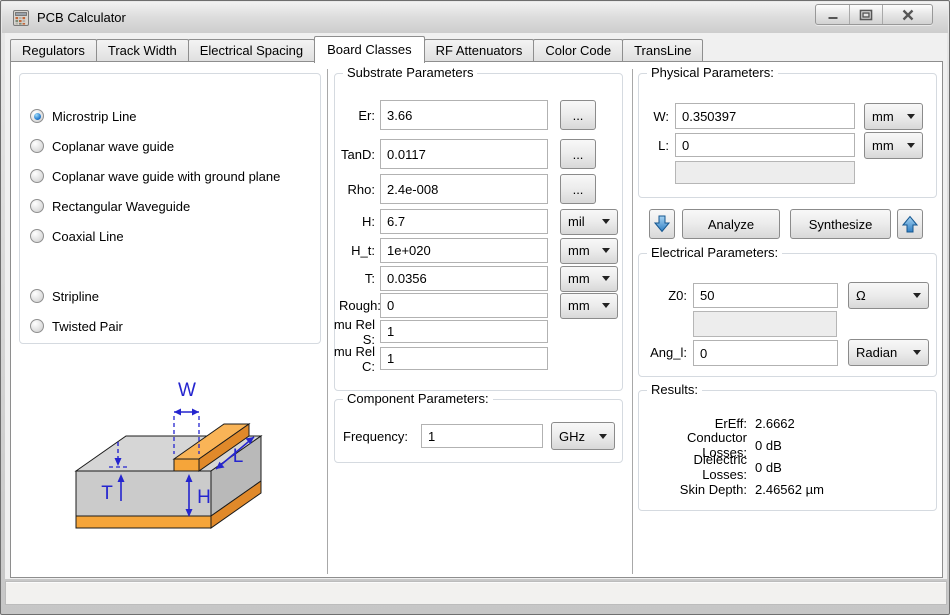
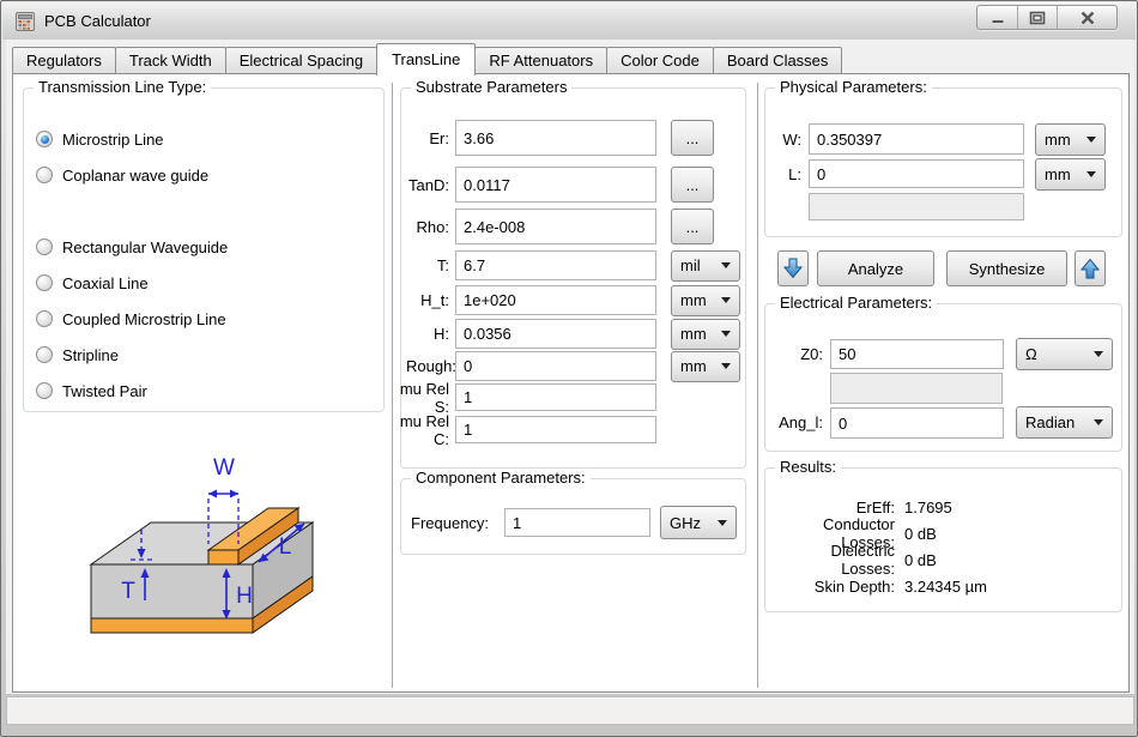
  PCB Calculator
  Regulators
  Track Width
  Electrical Spacing
- Board Classes
+ TransLine
  RF Attenuators
  Color Code
- TransLine
+ Board Classes
+ Transmission Line Type:
  Microstrip Line
  Coplanar wave guide
- Coplanar wave guide with ground plane
  Rectangular Waveguide
  Coaxial Line
+ Coupled Microstrip Line
  Stripline
  Twisted Pair
  W
  L
  T
  H
  Substrate Parameters
  Er:
  3.66
  ...
  TanD:
  0.0117
  ...
  Rho:
  2.4e-008
  ...
- H:
+ T:
  6.7
  mil
  H_t:
  1e+020
  mm
- T:
+ H:
  0.0356
  mm
  Rough
  0
  mm
  mu Rel S:
  1
  mu Rel C:
  1
  Component Parameters:
  Frequency:
  1
  GHz
  Physical Parameters:
  W:
  0.350397
  mm
  L:
  0
  mm
  Analyze
  Synthesize
  Electrical Parameters:
  Z0:
  50
  Ω
  Ang_l:
  0
  Radian
  Results:
  ErEff:
- 2.6662
+ 1.7695
  Conductor Losses:
  0 dB
  Dielectric Losses:
  0 dB
  Skin Depth:
- 2.46562 µm
+ 3.24345 µm
